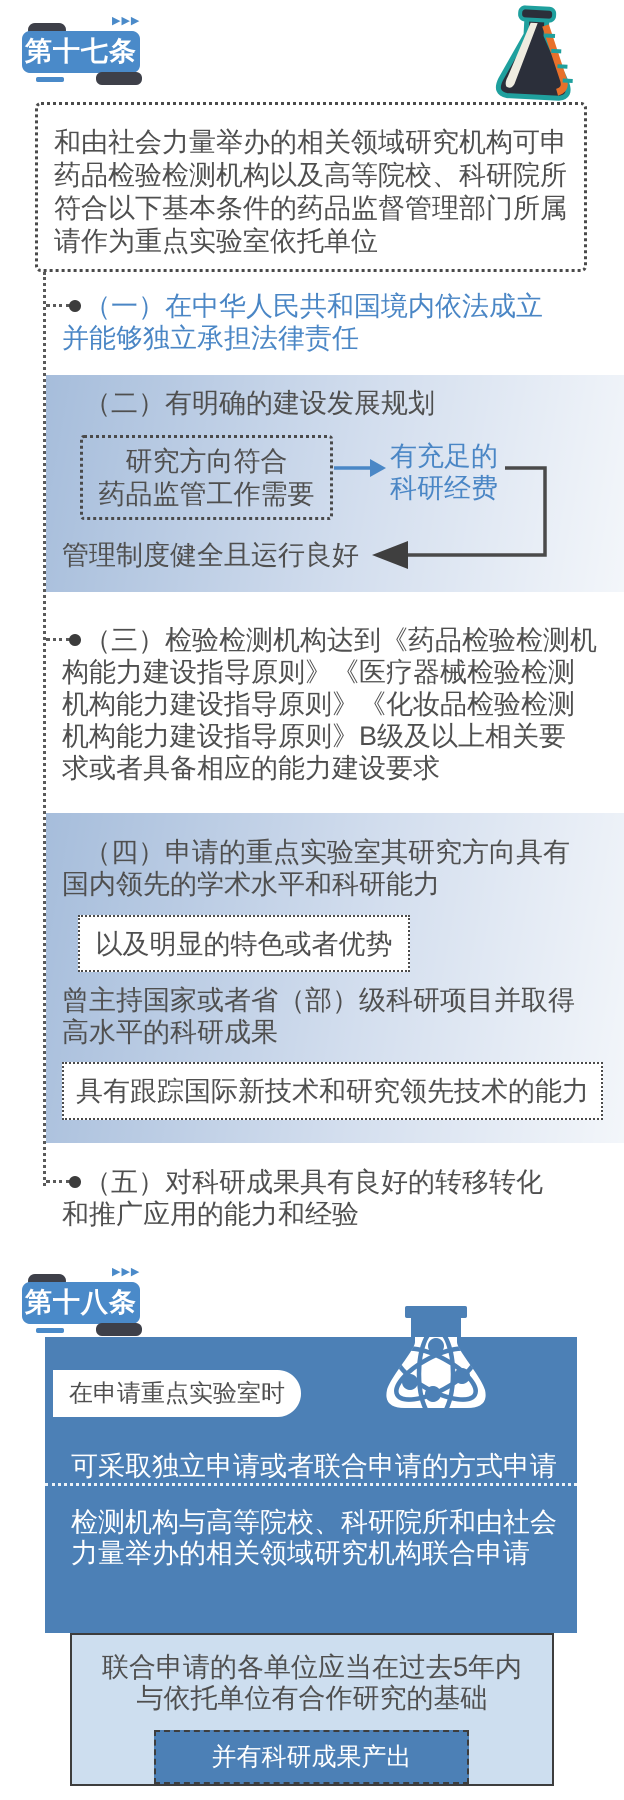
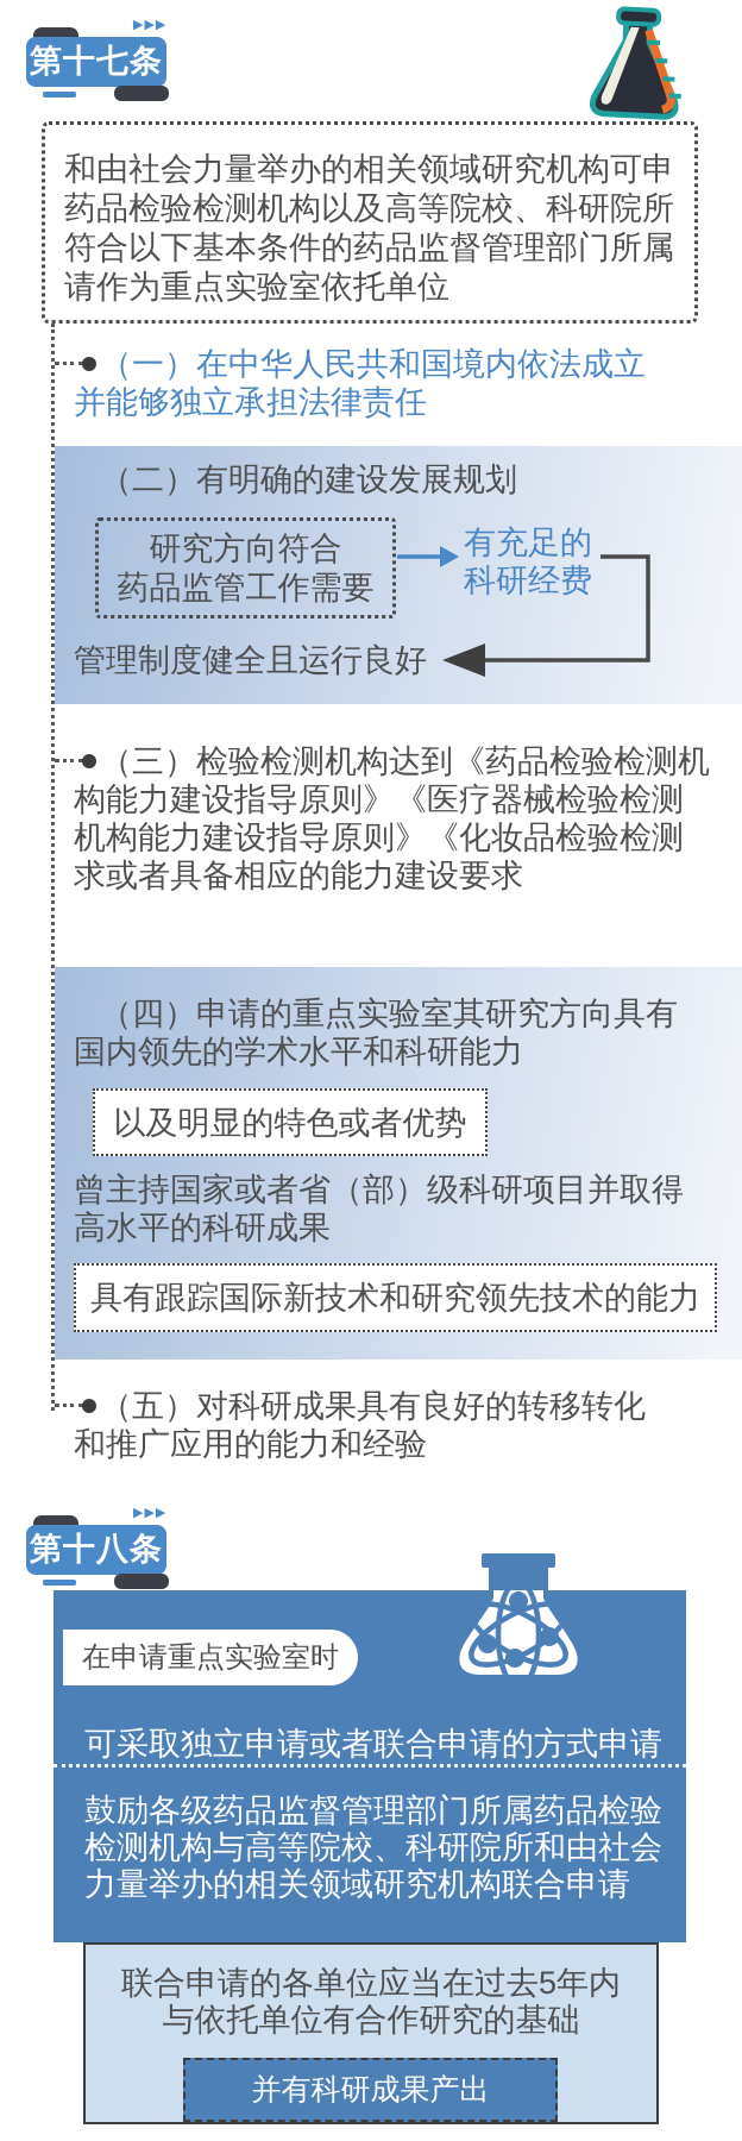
  ▶▶▶
  第十七条
  和由社会力量举办的相关领域研究机构可申
  药品检验检测机构以及高等院校、科研院所
  符合以下基本条件的药品监督管理部门所属
  请作为重点实验室依托单位
  （一）在中华人民共和国境内依法成立
  并能够独立承担法律责任
  （二）有明确的建设发展规划
  研究方向符合
  药品监管工作需要
  有充足的
  科研经费
  管理制度健全且运行良好
  （三）检验检测机构达到《药品检验检测机
  构能力建设指导原则》《医疗器械检验检测
  机构能力建设指导原则》《化妆品检验检测
- 机构能力建设指导原则》B级及以上相关要
  求或者具备相应的能力建设要求
  （四）申请的重点实验室其研究方向具有
  国内领先的学术水平和科研能力
  以及明显的特色或者优势
  曾主持国家或者省（部）级科研项目并取得
  高水平的科研成果
  具有跟踪国际新技术和研究领先技术的能力
  （五）对科研成果具有良好的转移转化
  和推广应用的能力和经验
  ▶▶▶
  第十八条
  在申请重点实验室时
  可采取独立申请或者联合申请的方式申请
+ 鼓励各级药品监督管理部门所属药品检验
  检测机构与高等院校、科研院所和由社会
  力量举办的相关领域研究机构联合申请
  联合申请的各单位应当在过去5年内
  与依托单位有合作研究的基础
  并有科研成果产出
